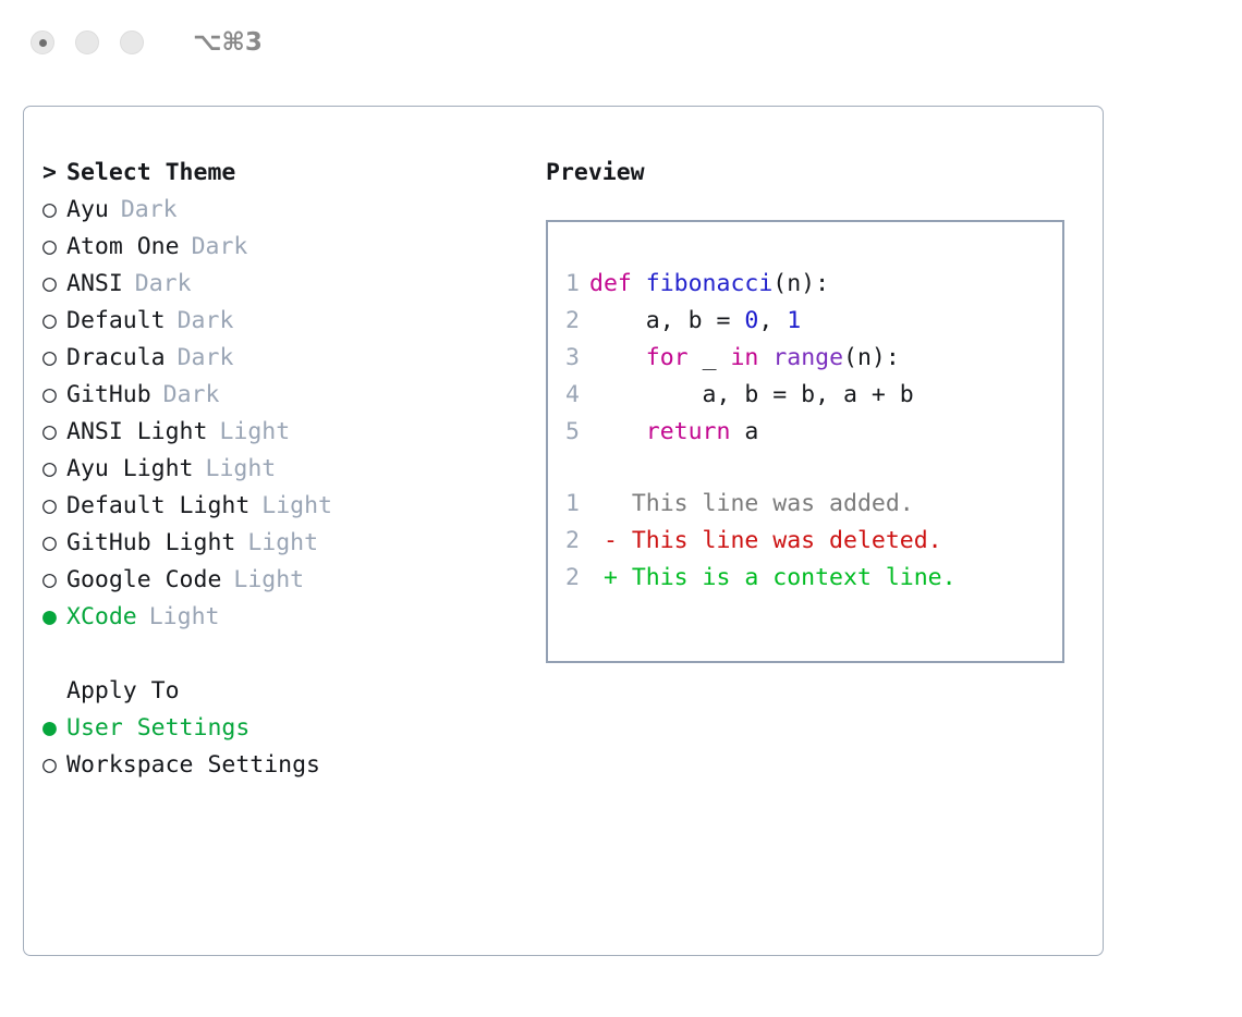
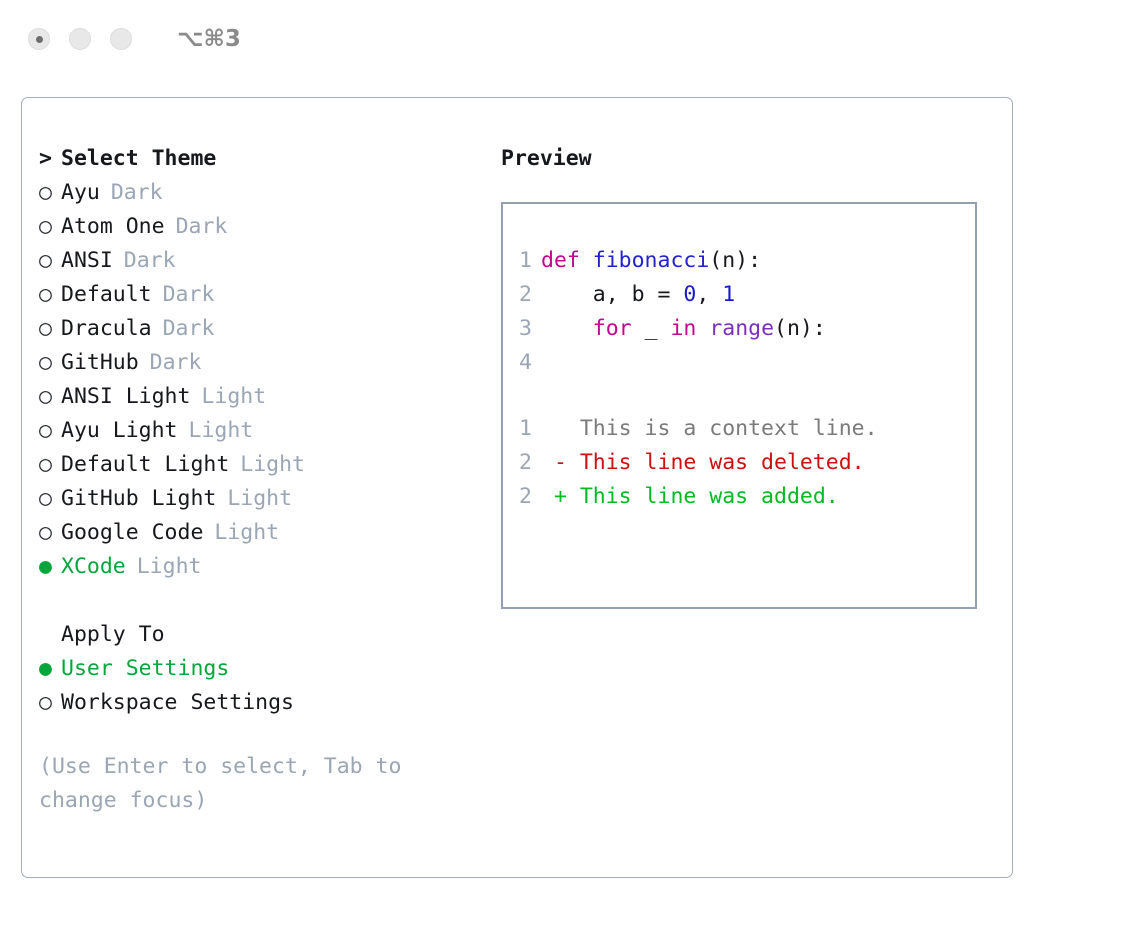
  ⌥⌘3
  >
  Select Theme
  ○
  Ayu
  Dark
  ○
  Atom One
  Dark
  ○
  ANSI
  Dark
  ○
  Default
  Dark
  ○
  Dracula
  Dark
  ○
  GitHub
  Dark
  ○
  ANSI Light
  Light
  ○
  Ayu Light
  Light
  ○
  Default Light
  Light
  ○
  GitHub Light
  Light
  ○
  Google Code
  Light
  ●
  XCode
  Light
  Apply To
  ●
  User Settings
  ○
  Workspace Settings
+ (Use Enter to select, Tab to change focus)
  Preview
  1
  def
  fibonacci
  (n):
  2
  a, b =
  0
  ,
  1
  3
  for
  _
  in
  range
  (n):
  4
- a, b = b, a + b
- 5
- return
- a
  1
- This line was added.
+ This is a context line.
  2
  -
  This line was deleted.
  2
  +
- This is a context line.
+ This line was added.
